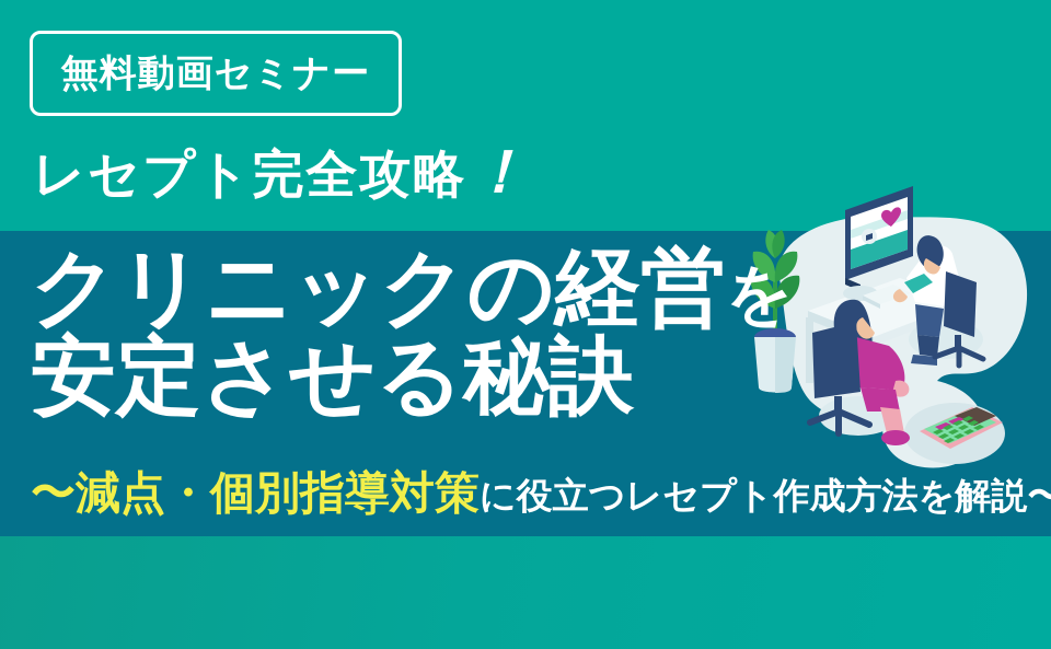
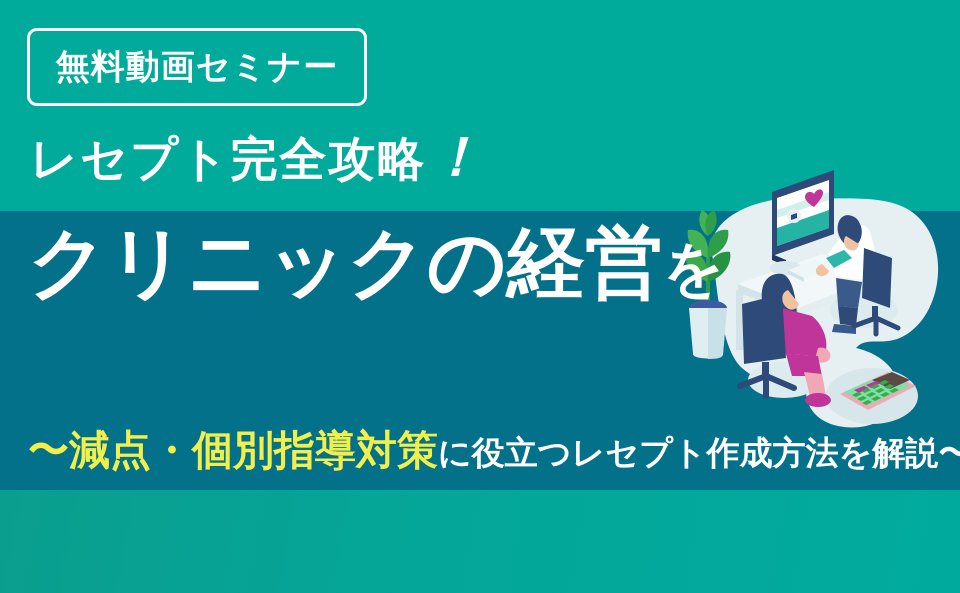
  無料動画セミナー
  レセプト完全攻略！
  クリニックの経営を
- 安定させる秘訣
  〜減点・個別指導対策に役立つレセプト作成方法を解説〜
